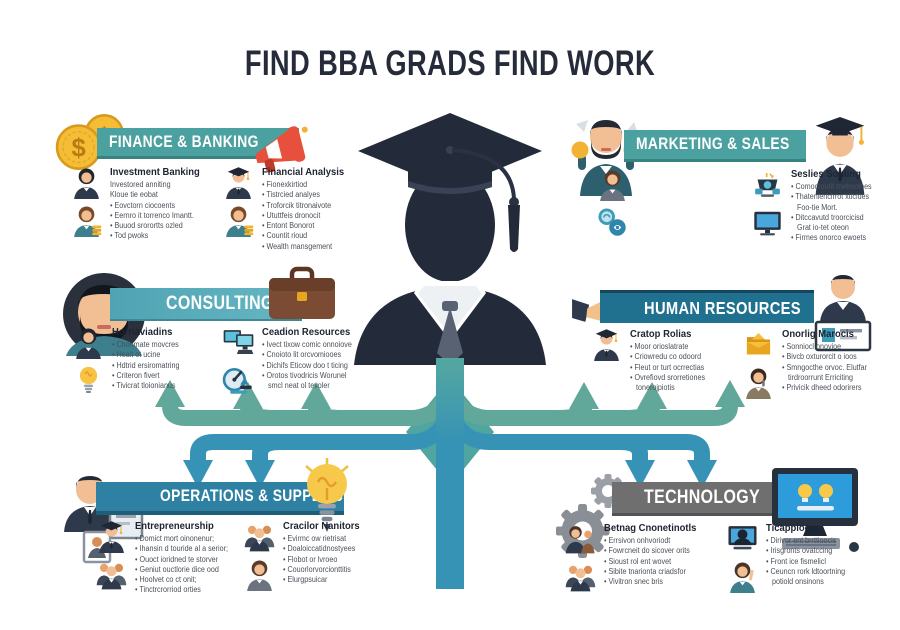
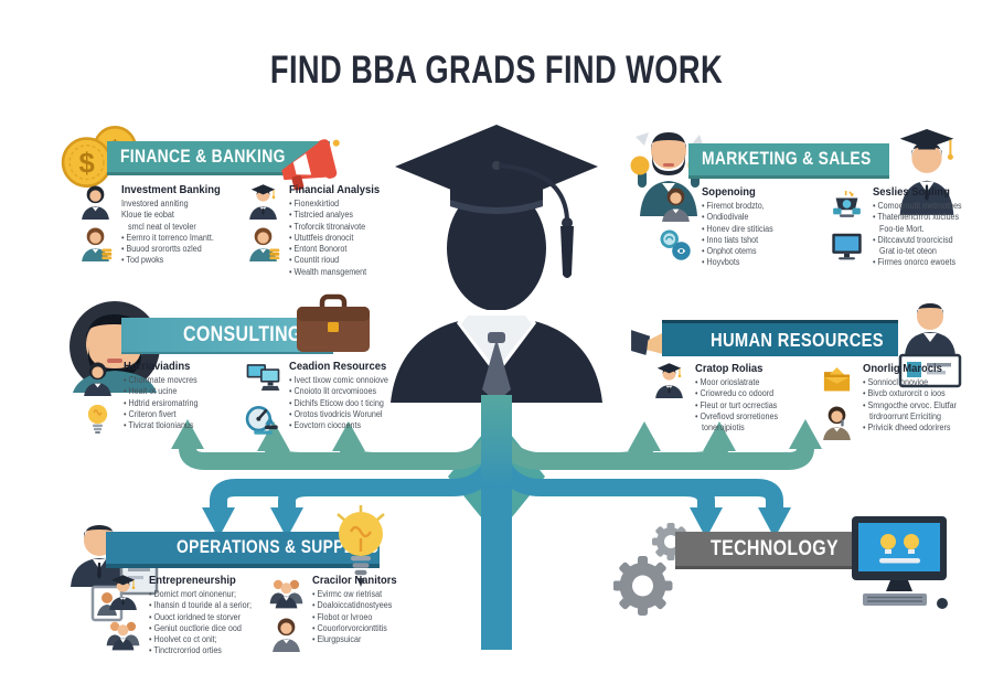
  FIND BBA GRADS FIND WORK
  $
  FINANCE & BANKING
  Investment Banking
  Investored anniting
  Kloue tie eobat
- • Eovctorn ciocoents
+ smcl neat ol tevoler
  • Eernro it torrenco Imantt.
  • Buuod srorortts ozled
  • Tod pwoks
  Financial Analysis
  • Fionexkirtiod
  • Tistrcied analyes
  • Troforcik titronaivote
  • Ututtfeis dronocit
  • Entont Bonorot
  • Countit rioud
  • Wealth mansgement
  MARKETING & SALES
+ Sopenoing
+ • Firemot brodzto,
+ • Ondiodivale
+ • Honev dire stiticias
+ • Inno tiats tshot
+ • Onphot otems
+ • Hoyvbots
  Seslies Souling
  • Comocroutit metmotnes
  • Thateniencirrot xticlues
  Foo-tie Mort.
  • Ditccavutd troorcicisd
  Grat io-tet oteon
  • Firmes onorco ewoets
  CONSULTING
  Horriaviadins
  • Chonmate movcres
  • Heait ot ucine
  • Hdtrid ersiromatring
  • Criteron fivert
  • Tivicrat tloionianus
  Ceadion Resources
  • Ivect tixow comic onnoiove
  • Cnoioto lit orcvomiooes
  • Dichifs Eticow doo t ticing
  • Orotos tivodricis Worunel
- smcl neat ol tevoler
+ • Eovctorn ciocoents
  HUMAN RESOURCES
  Cratop Rolias
  • Moor orioslatrate
  • Criowredu co odoord
  • Fleut or turt ocrrectias
  • Ovrefiovd srorretiones
  tonerojpiotis
  Onorlig Marocis
  • Sonniocl onovioe
  • Bivcb oxturorcit o ioos
  • Smngocthe orvoc. Elutfar
  tirdroorrunt Erriciting
  • Privicik dheed odorirers
  OPERATIONS & SUPPHAIN
  Entrepreneurship
  • Domict mort oinonenur;
  • Ihansin d touride al a serior;
  • Ouoct ioridned te storver
  • Geniut ouctlorie dice ood
  • Hoolvet co ct onit;
  • Tinctrcrorriod orties
  Cracilor Nanitors
  • Evirmc ow rietrisat
  • Doaloiccatidnostyees
  • Flobot or lvroeo
  • Couorlorvorcionttitis
  • Elurgpsuicar
  TECHNOLOGY
- Betnag Cnonetinotls
- • Errsivon onhvoriodt
- • Fowrcneit do sicover orits
- • Sioust rol ent wovet
- • Sibite tnarionta criadsfor
- • Vivitron snec bris
- Ticappioos:
- • Dirivor ent brrttioocis
- • Irisgronts ovatccing
- • Front ice fismelicl
- • Ceuncn rork ldtoortning
- potiold onsinons
